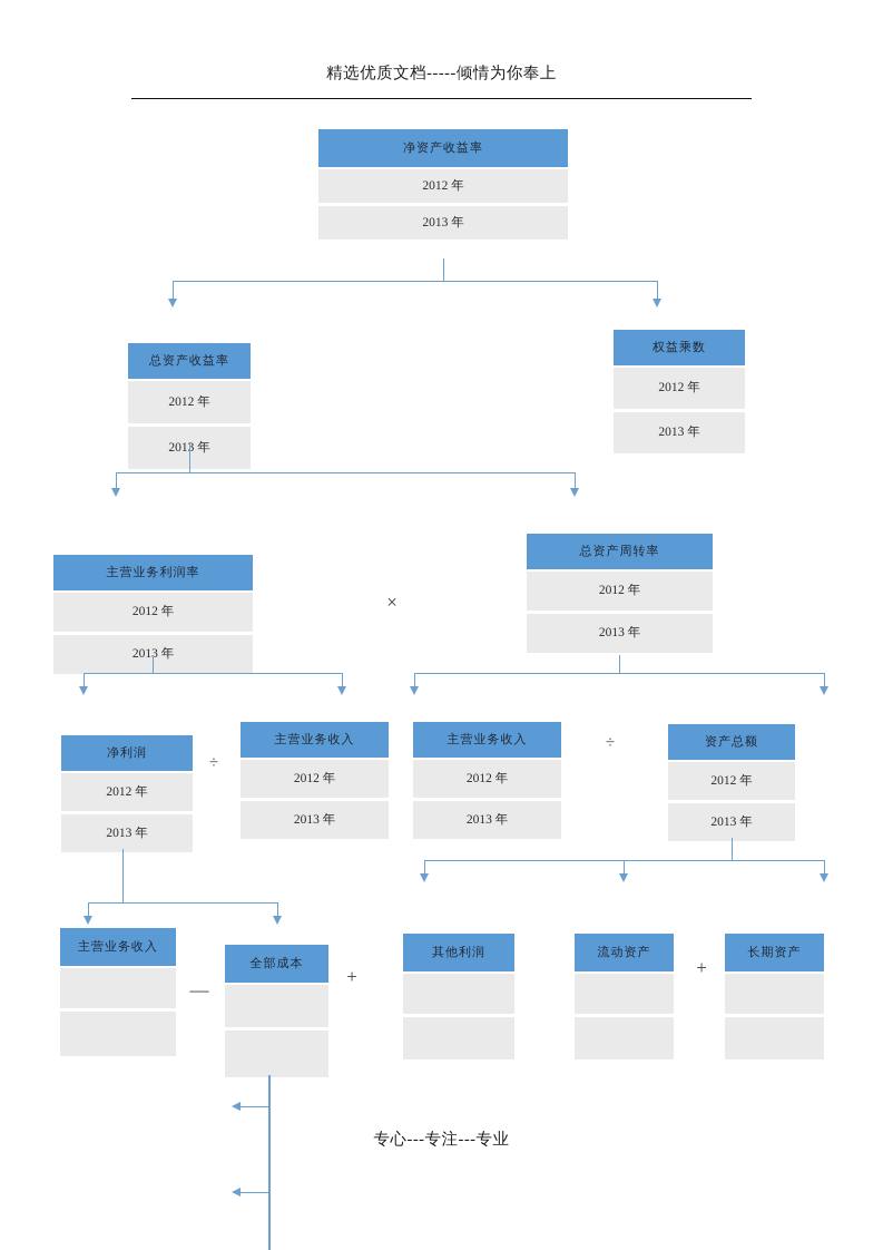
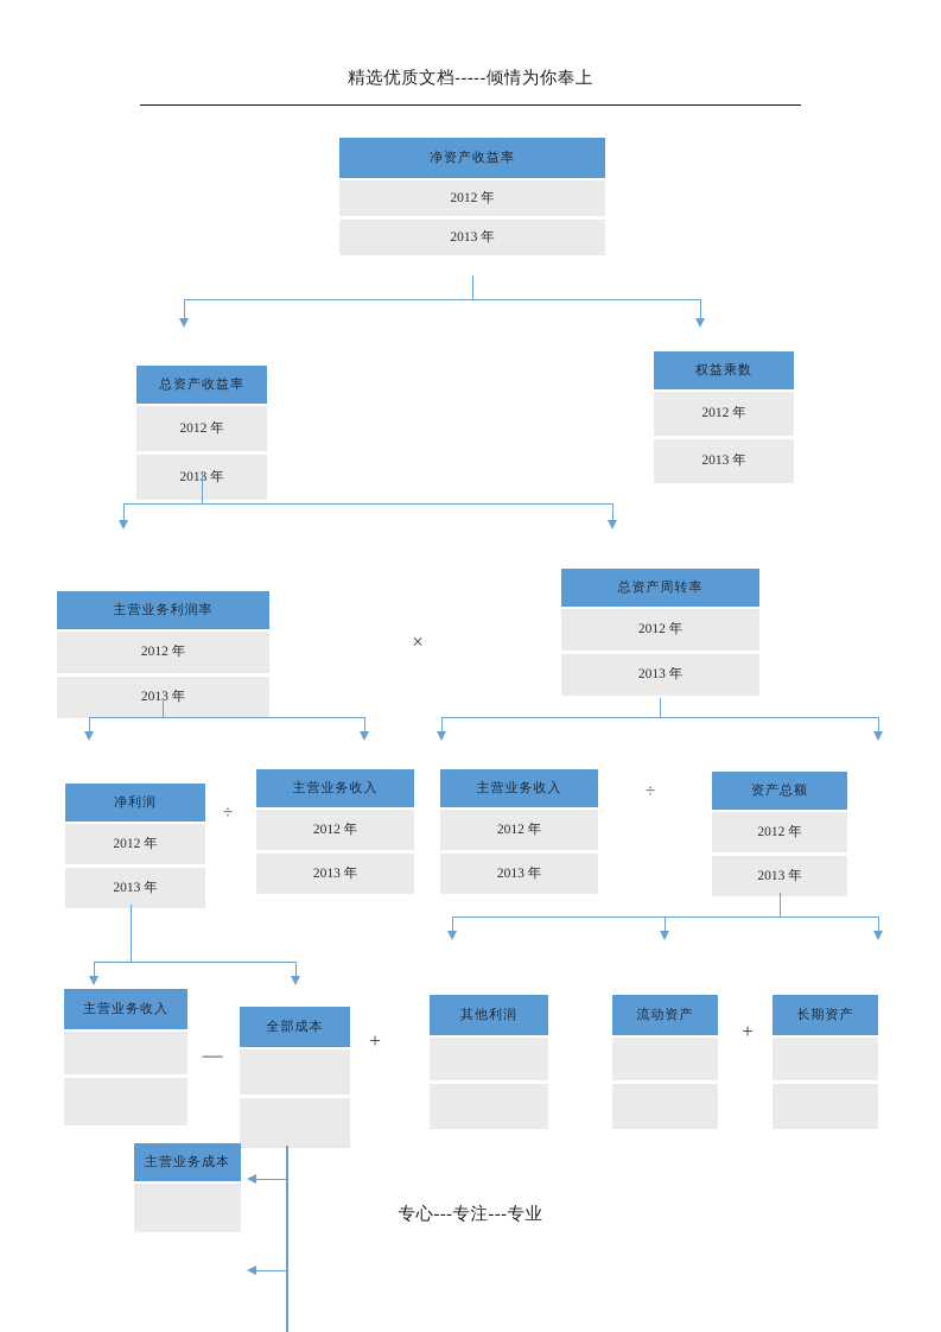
  精选优质文档-----倾情为你奉上
  净资产收益率
  2012 年
  2013 年
  总资产收益率
  2012 年
  2013 年
  权益乘数
  2012 年
  2013 年
  主营业务利润率
  2012 年
  2013 年
  ×
  总资产周转率
  2012 年
  2013 年
  净利润
  2012 年
  2013 年
  ÷
  主营业务收入
  2012 年
  2013 年
  主营业务收入
  2012 年
  2013 年
  ÷
  资产总额
  2012 年
  2013 年
  主营业务收入
  —
  全部成本
  +
  其他利润
  流动资产
  +
  长期资产
+ 主营业务成本
  专心---专注---专业
